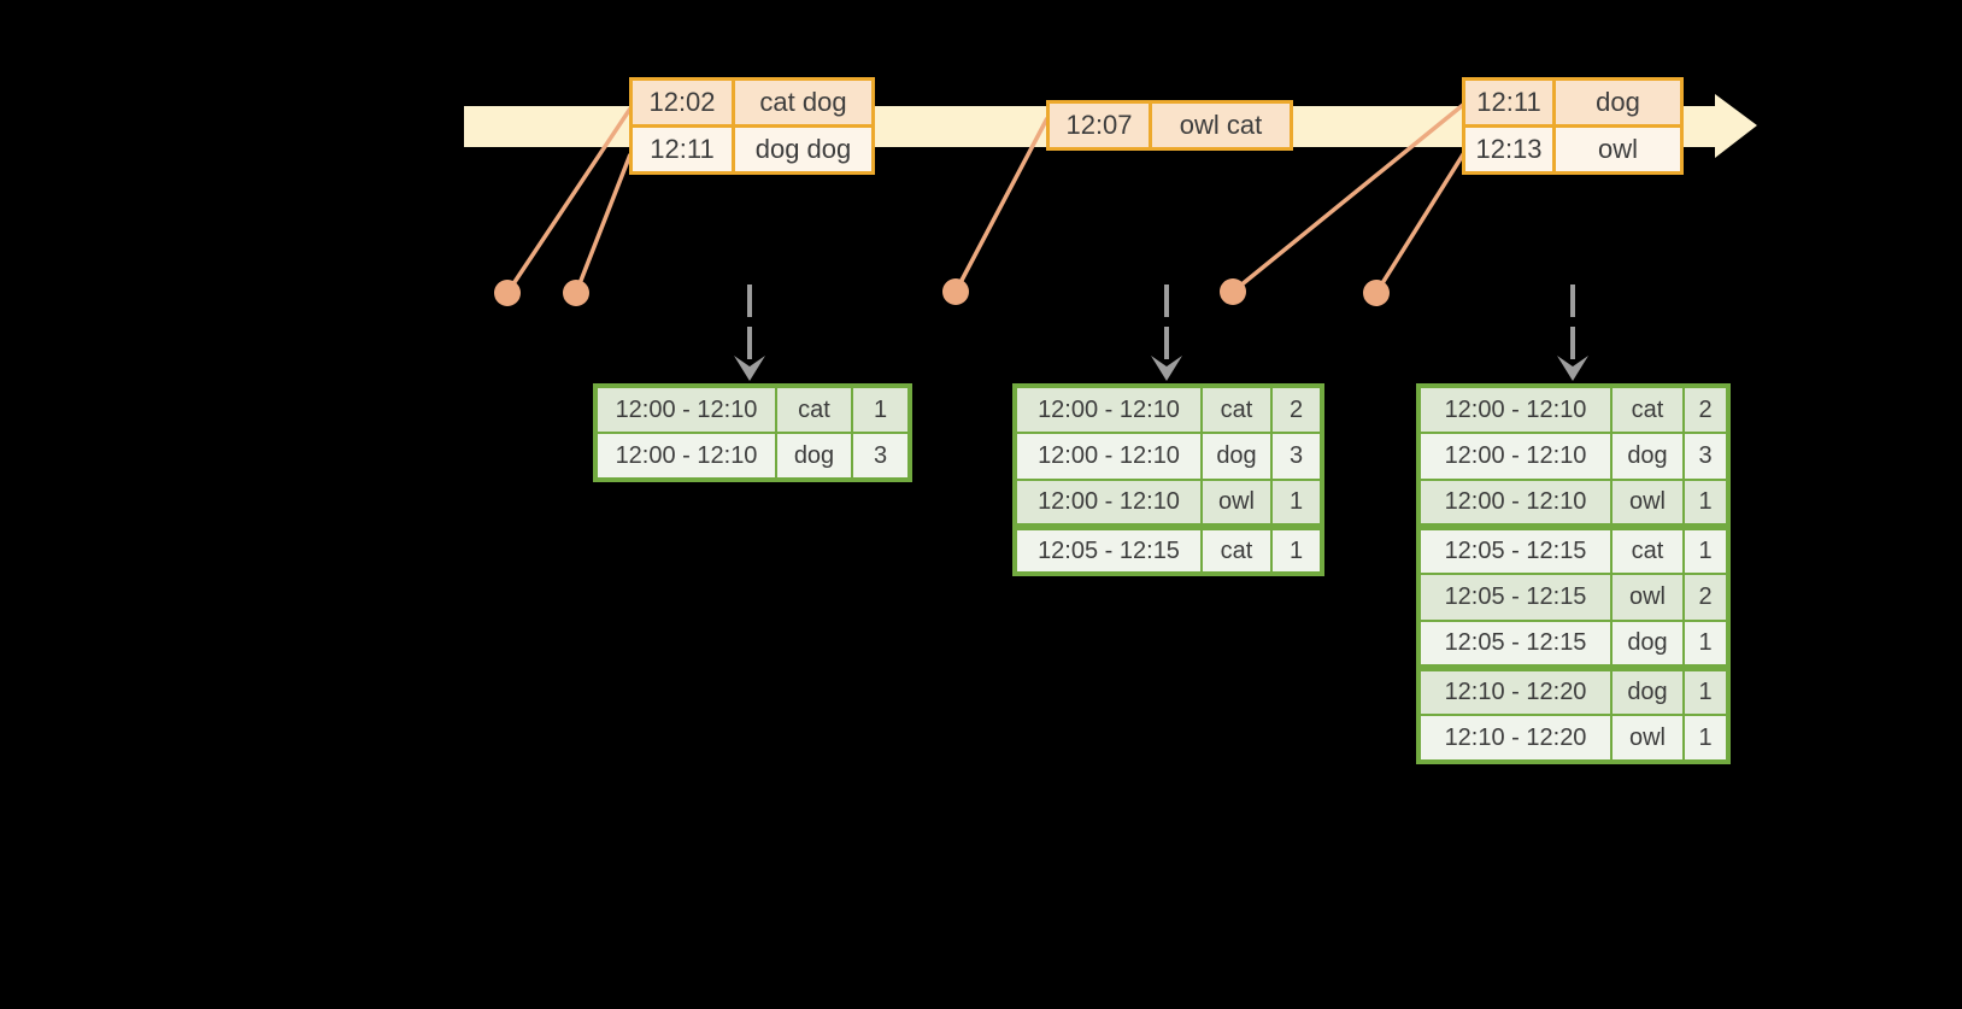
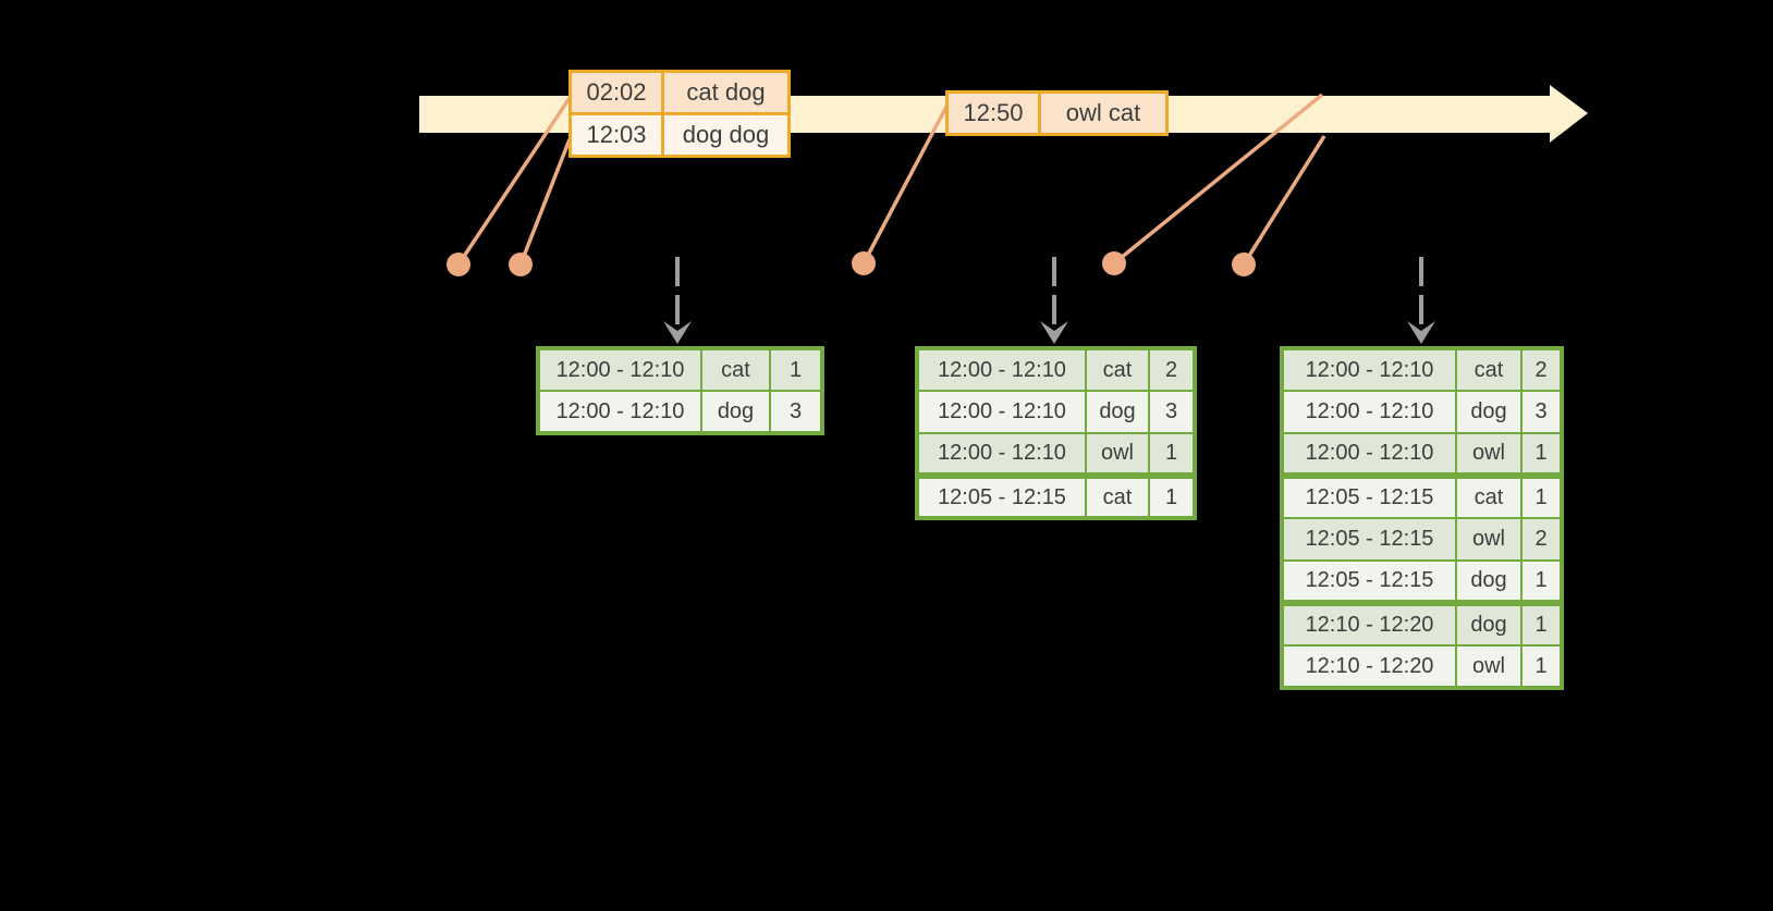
- 12:02	cat dog
+ 02:02	cat dog
- 12:11	dog dog
+ 12:03	dog dog
- 12:07	owl cat
+ 12:50	owl cat
- 12:11	dog
- 12:13	owl
  12:00 - 12:10	cat	1
  12:00 - 12:10	dog	3
  12:00 - 12:10	cat	2
  12:00 - 12:10	dog	3
  12:00 - 12:10	owl	1
  12:05 - 12:15	cat	1
  12:00 - 12:10	cat	2
  12:00 - 12:10	dog	3
  12:00 - 12:10	owl	1
  12:05 - 12:15	cat	1
  12:05 - 12:15	owl	2
  12:05 - 12:15	dog	1
  12:10 - 12:20	dog	1
  12:10 - 12:20	owl	1
